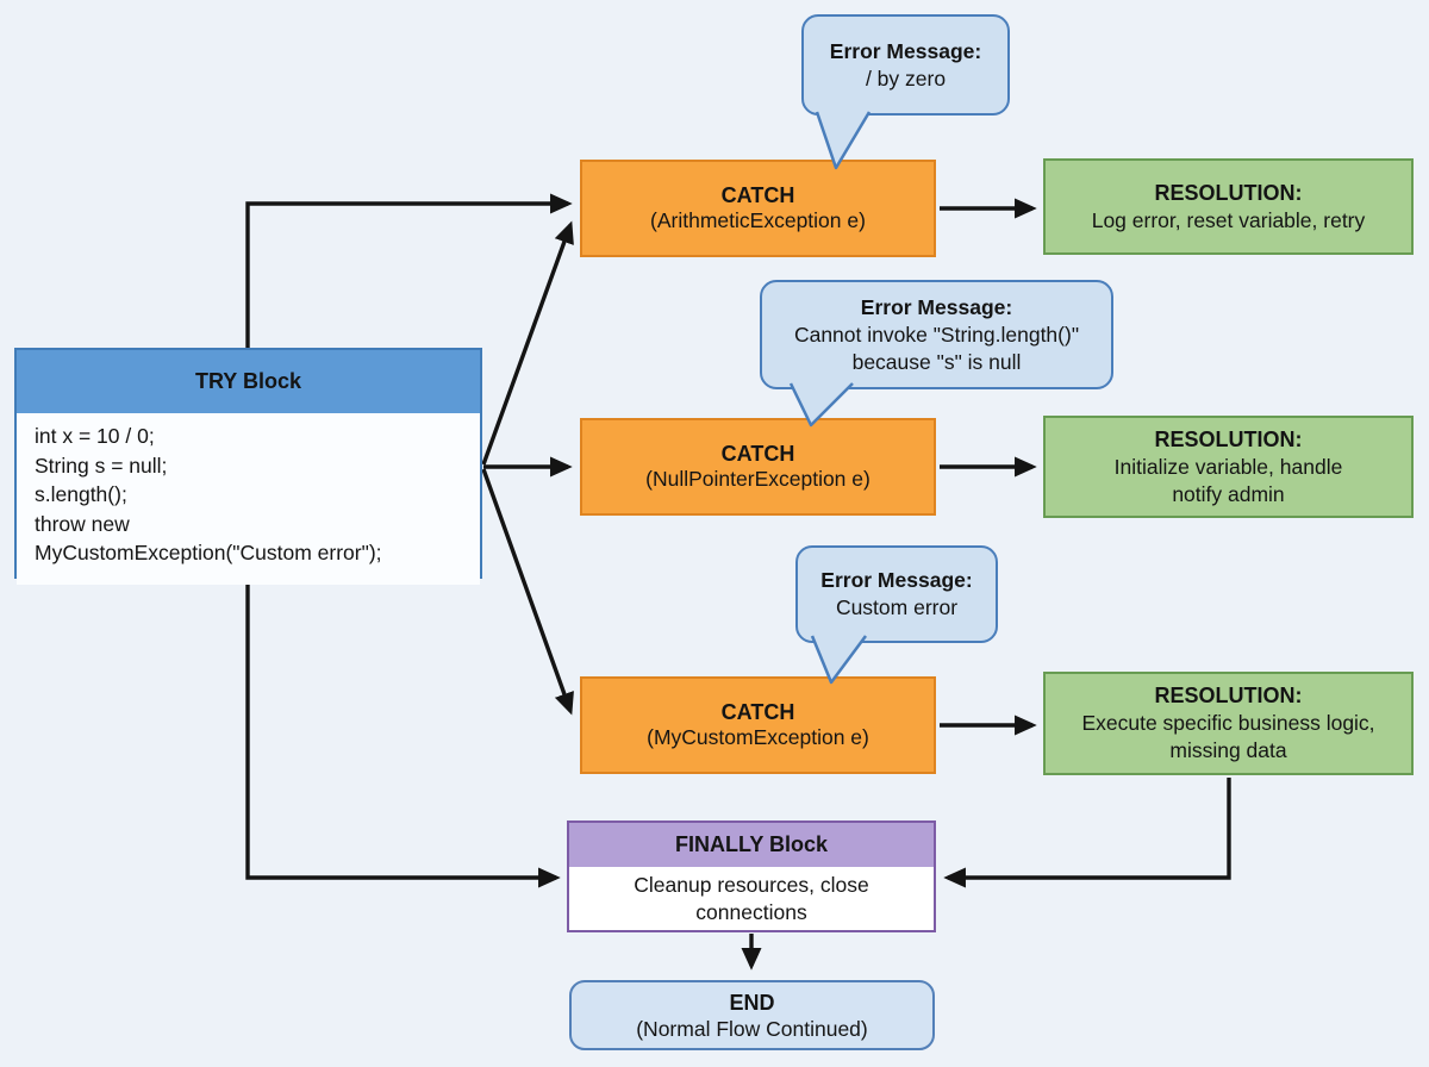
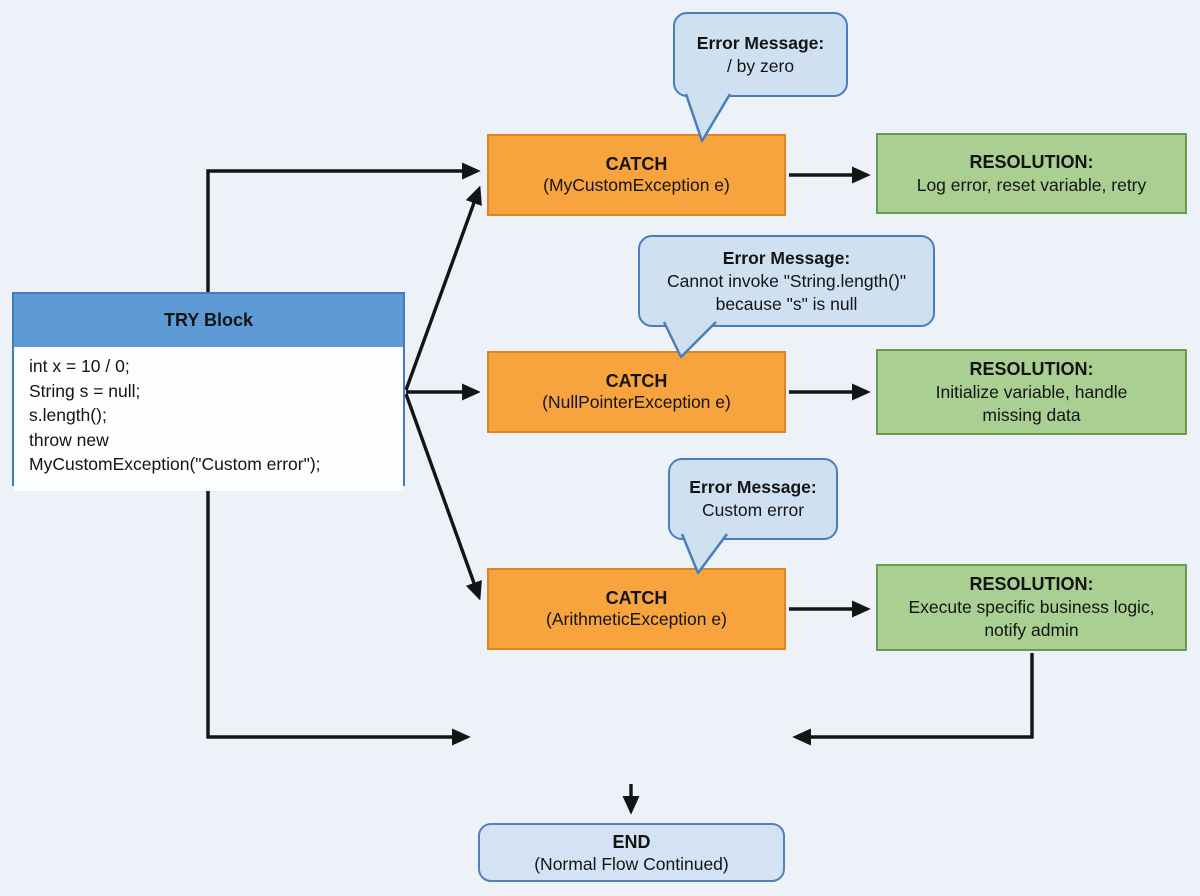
  TRY Block
  int x = 10 / 0;
  String s = null;
  s.length();
  throw new
  MyCustomException("Custom error");
  Error Message:
  / by zero
  Error Message:
  Cannot invoke "String.length()"
  because "s" is null
  Error Message:
  Custom error
  CATCH
- (ArithmeticException e)
+ (MyCustomException e)
  CATCH
  (NullPointerException e)
  CATCH
- (MyCustomException e)
+ (ArithmeticException e)
  RESOLUTION:
  Log error, reset variable, retry
  RESOLUTION:
  Initialize variable, handle
- notify admin
+ missing data
  RESOLUTION:
  Execute specific business logic,
- missing data
+ notify admin
- FINALLY Block
- Cleanup resources, close
- connections
  END
  (Normal Flow Continued)
